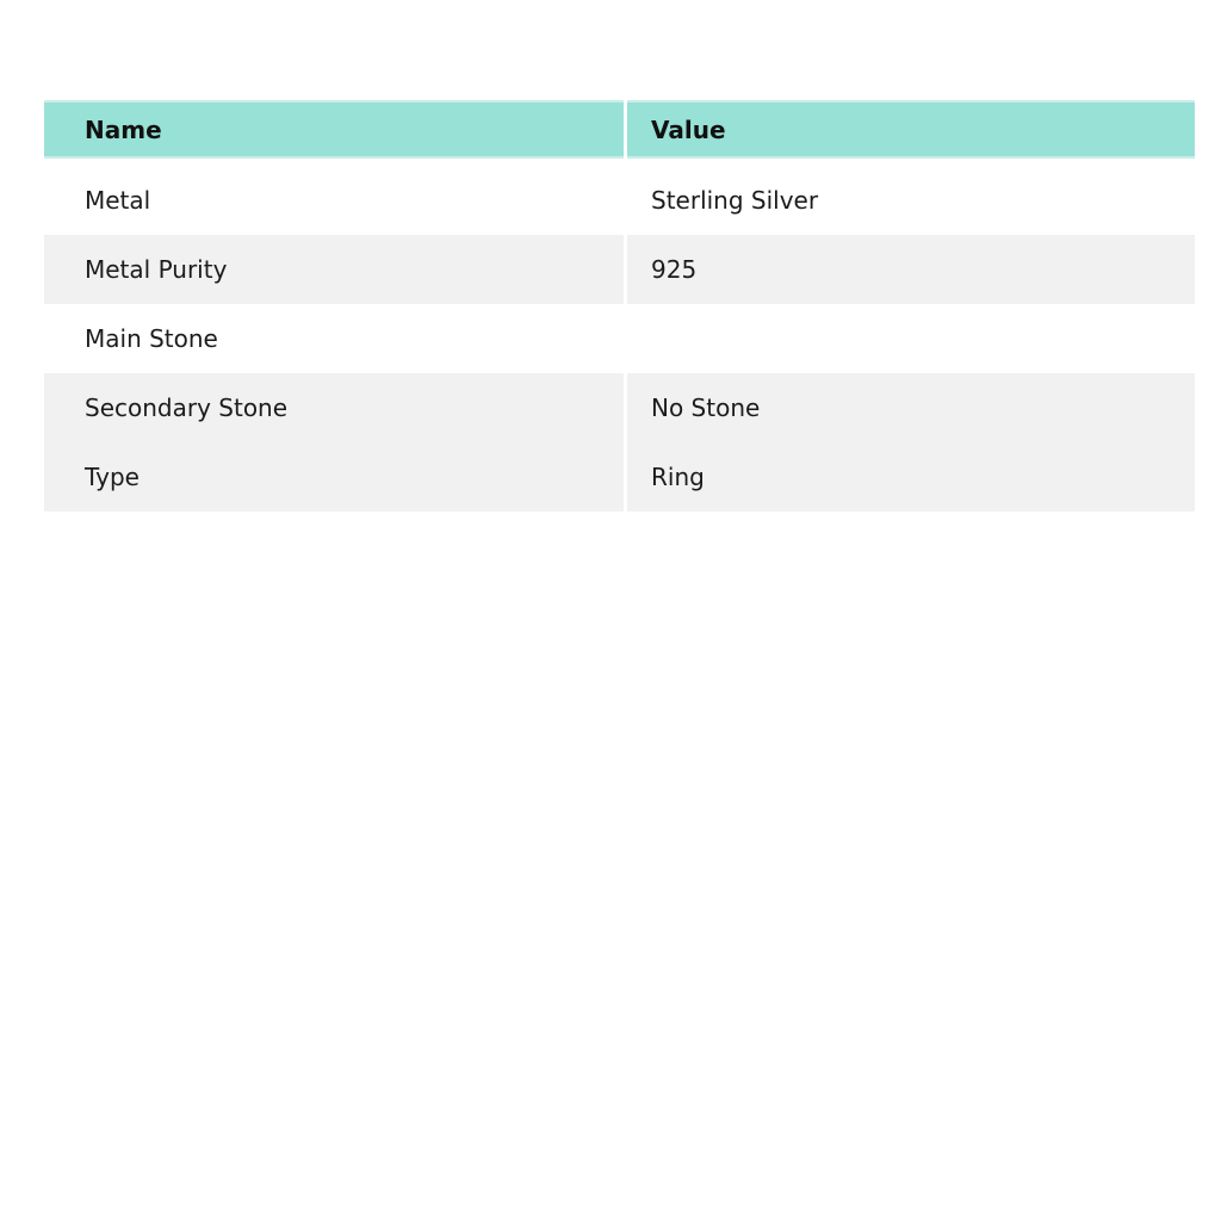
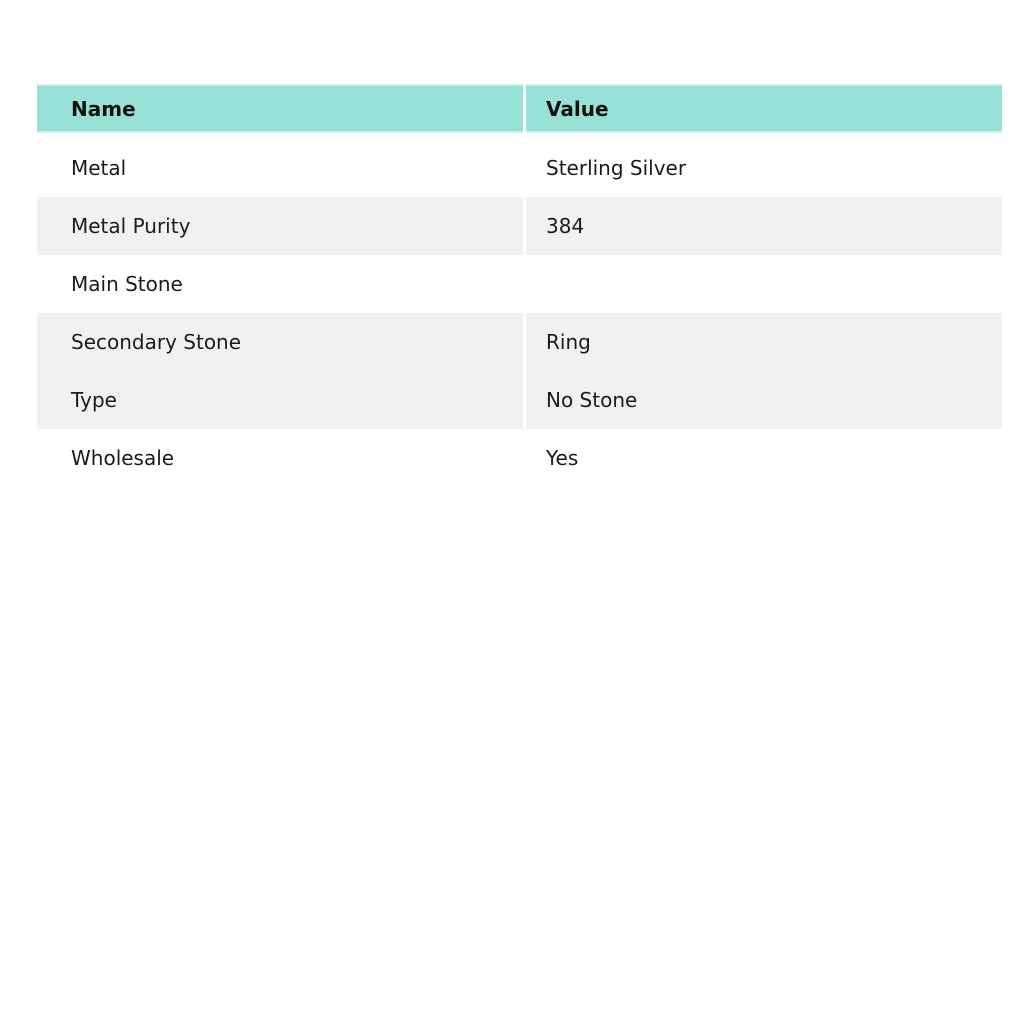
  Name
  Value
  Metal
  Sterling Silver
  Metal Purity
- 925
+ 384
  Main Stone
  Secondary Stone
- No Stone
+ Ring
  Type
- Ring
+ No Stone
+ Wholesale
+ Yes
